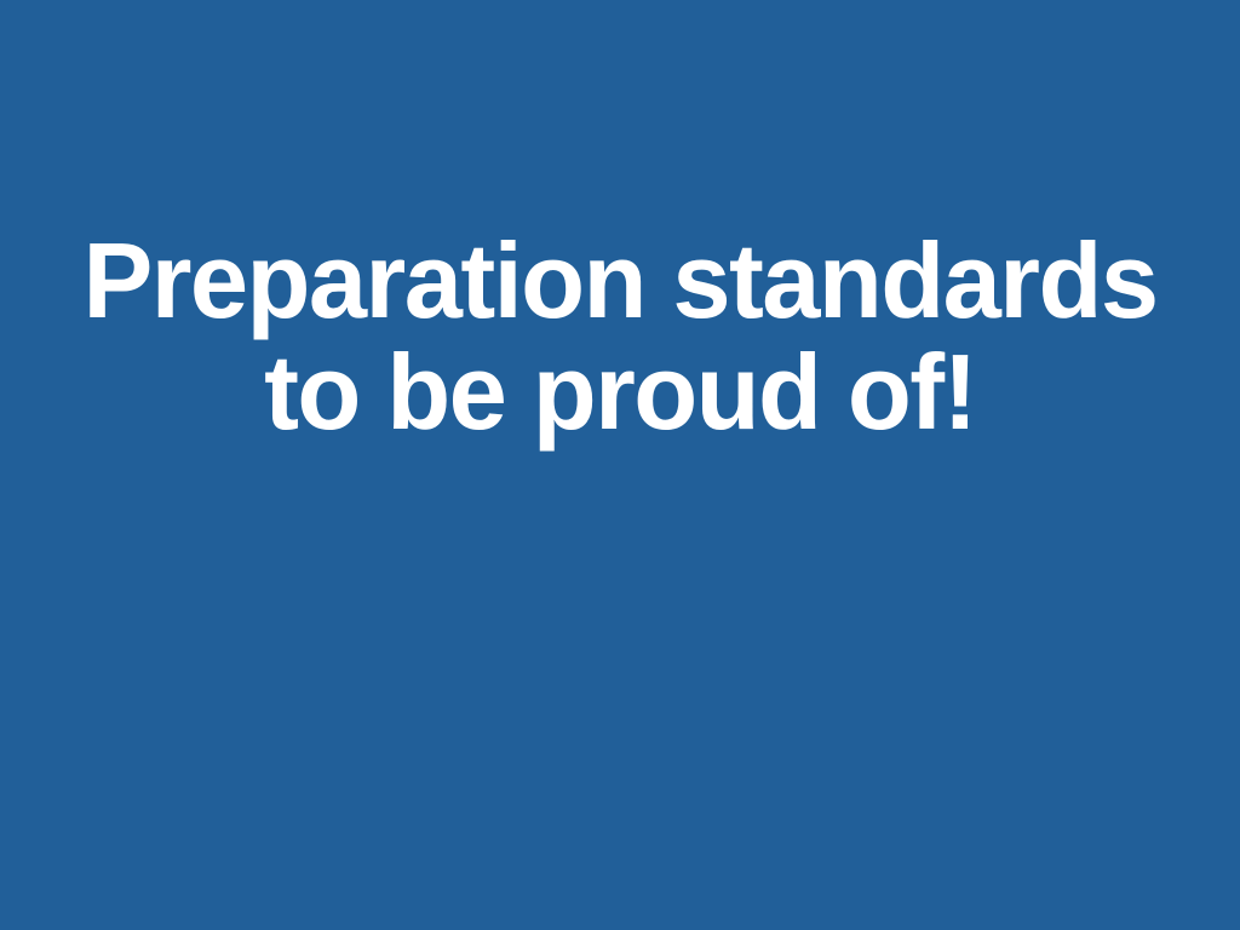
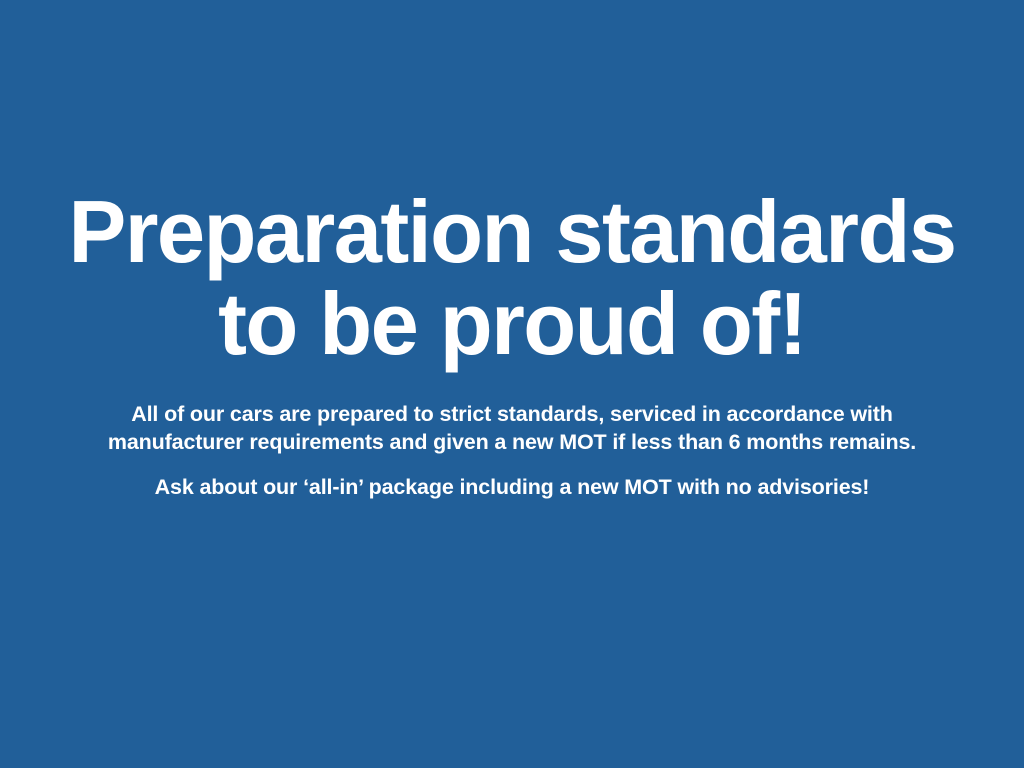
  Preparation standards
  to be proud of!
+ All of our cars are prepared to strict standards, serviced in accordance with manufacturer requirements and given a new MOT if less than 6 months remains.
+ Ask about our ‘all-in’ package including a new MOT with no advisories!
